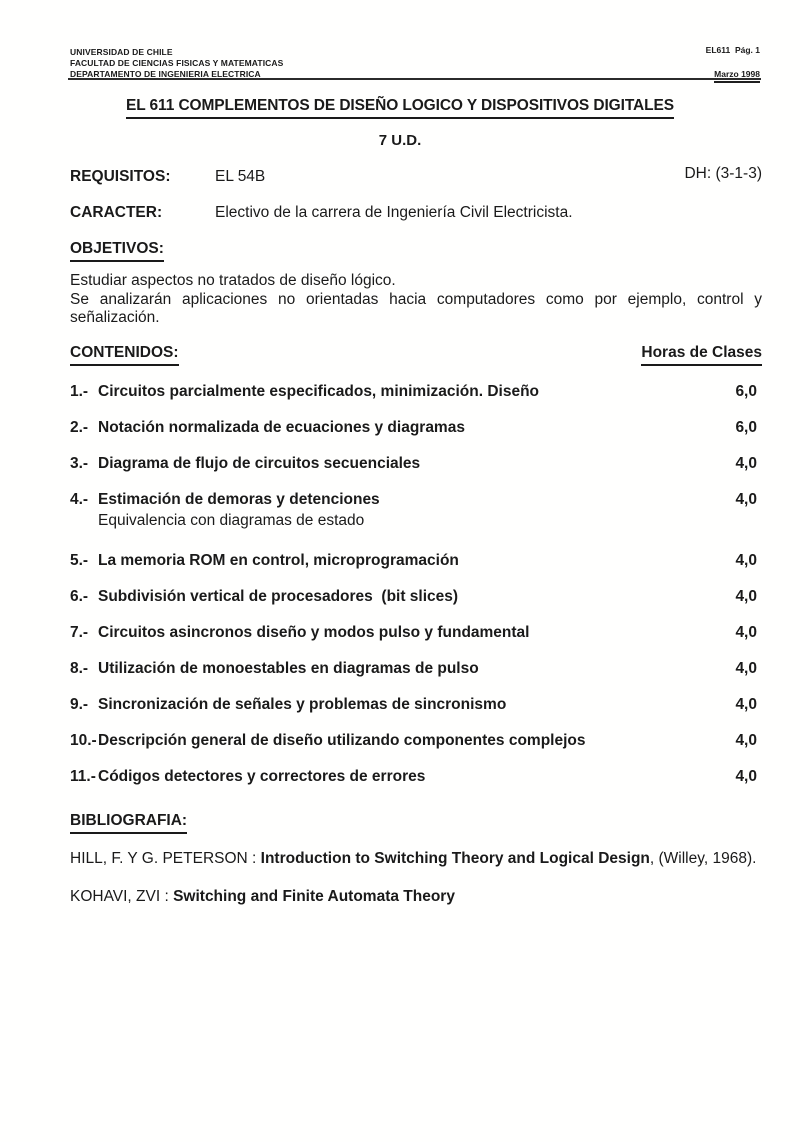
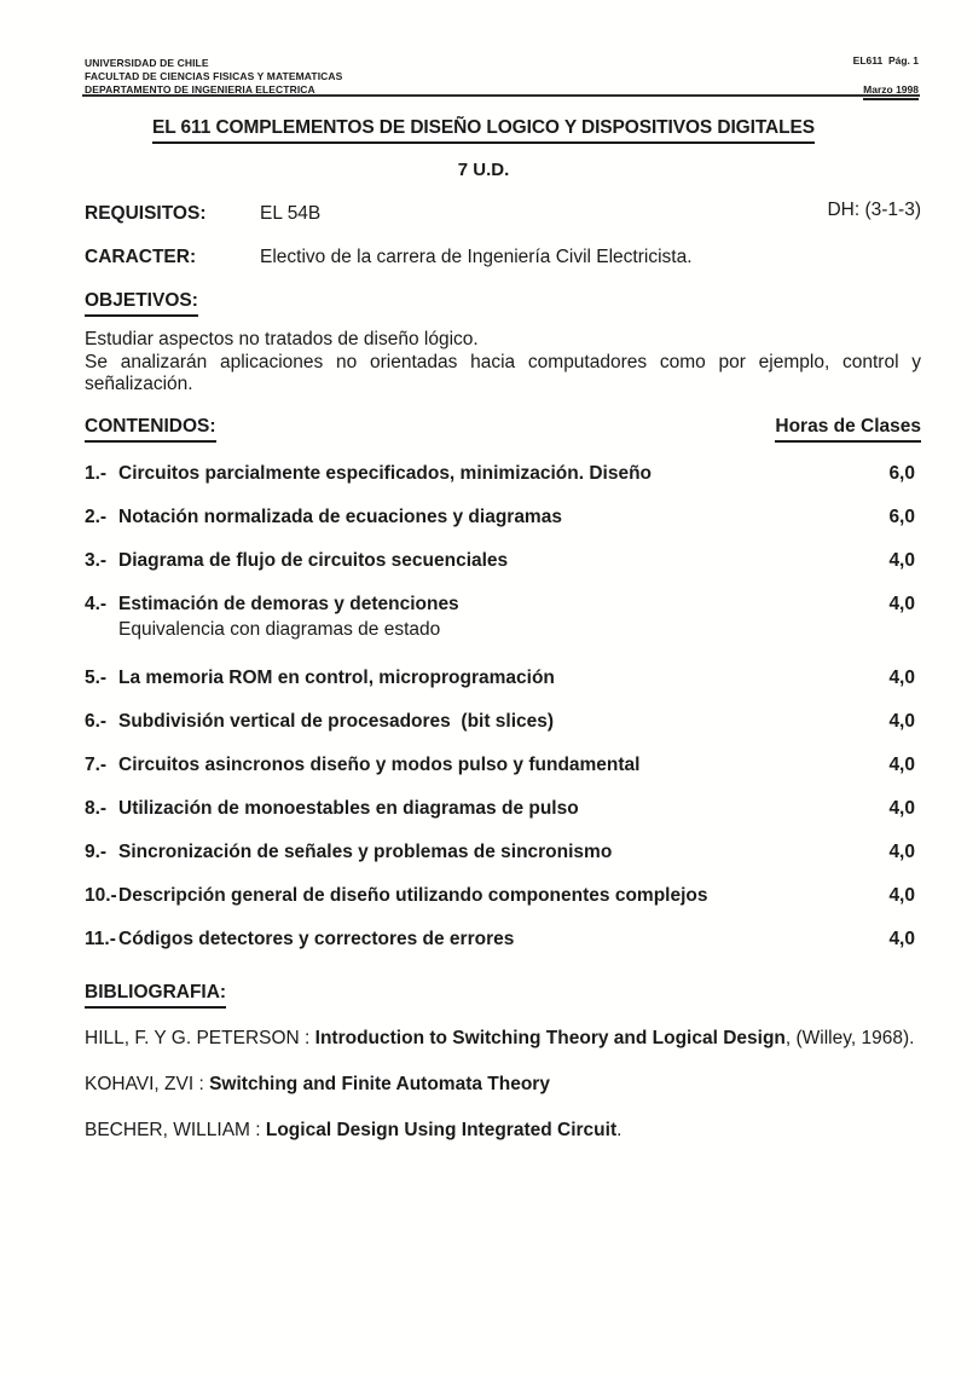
  UNIVERSIDAD DE CHILE
  FACULTAD DE CIENCIAS FISICAS Y MATEMATICAS
  DEPARTAMENTO DE INGENIERIA ELECTRICA
  EL611 Pág. 1
  Marzo 1998
  EL 611 COMPLEMENTOS DE DISEÑO LOGICO Y DISPOSITIVOS DIGITALES
  7 U.D.
  REQUISITOS:
  EL 54B
  DH: (3-1-3)
  CARACTER:
  Electivo de la carrera de Ingeniería Civil Electricista.
  OBJETIVOS:
  Estudiar aspectos no tratados de diseño lógico.
  Se analizarán aplicaciones no orientadas hacia computadores como por ejemplo, control y señalización.
  CONTENIDOS:
  Horas de Clases
  1.-
  Circuitos parcialmente especificados, minimización. Diseño
  6,0
  2.-
  Notación normalizada de ecuaciones y diagramas
  6,0
  3.-
  Diagrama de flujo de circuitos secuenciales
  4,0
  4.-
  Estimación de demoras y detenciones
  Equivalencia con diagramas de estado
  4,0
  5.-
  La memoria ROM en control, microprogramación
  4,0
  6.-
  Subdivisión vertical de procesadores (bit slices)
  4,0
  7.-
  Circuitos asincronos diseño y modos pulso y fundamental
  4,0
  8.-
  Utilización de monoestables en diagramas de pulso
  4,0
  9.-
  Sincronización de señales y problemas de sincronismo
  4,0
  10.-
  Descripción general de diseño utilizando componentes complejos
  4,0
  11.-
  Códigos detectores y correctores de errores
  4,0
  BIBLIOGRAFIA:
  HILL, F. Y G. PETERSON : Introduction to Switching Theory and Logical Design, (Willey, 1968).
  KOHAVI, ZVI : Switching and Finite Automata Theory
+ BECHER, WILLIAM : Logical Design Using Integrated Circuit.
